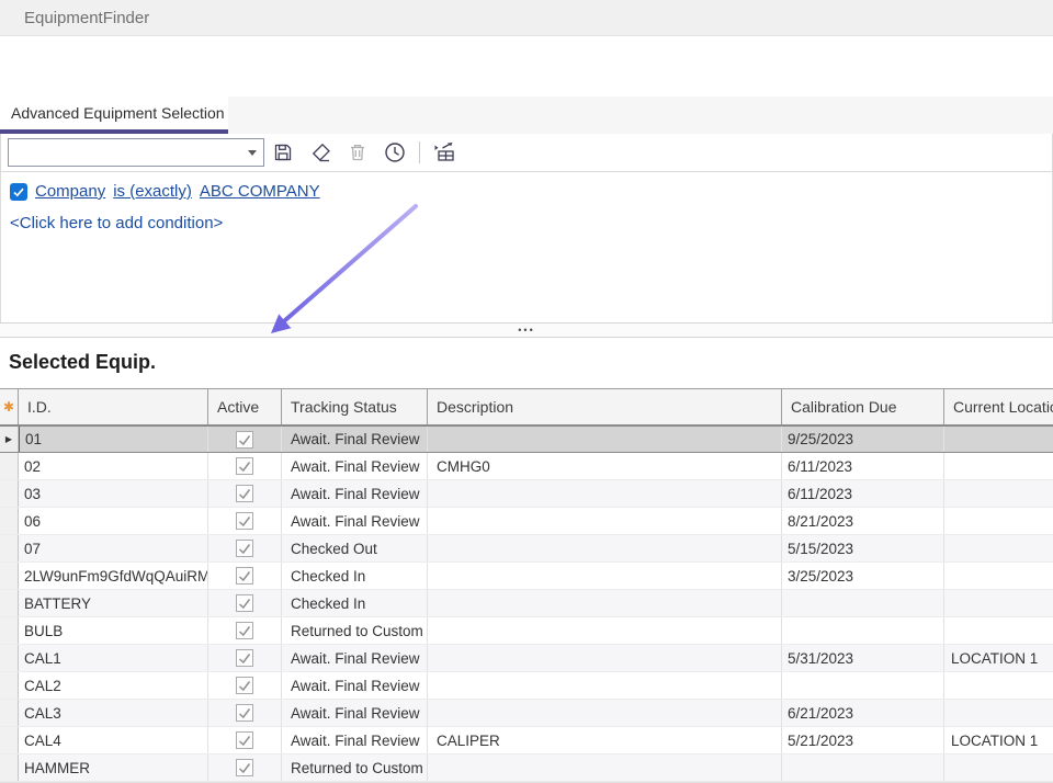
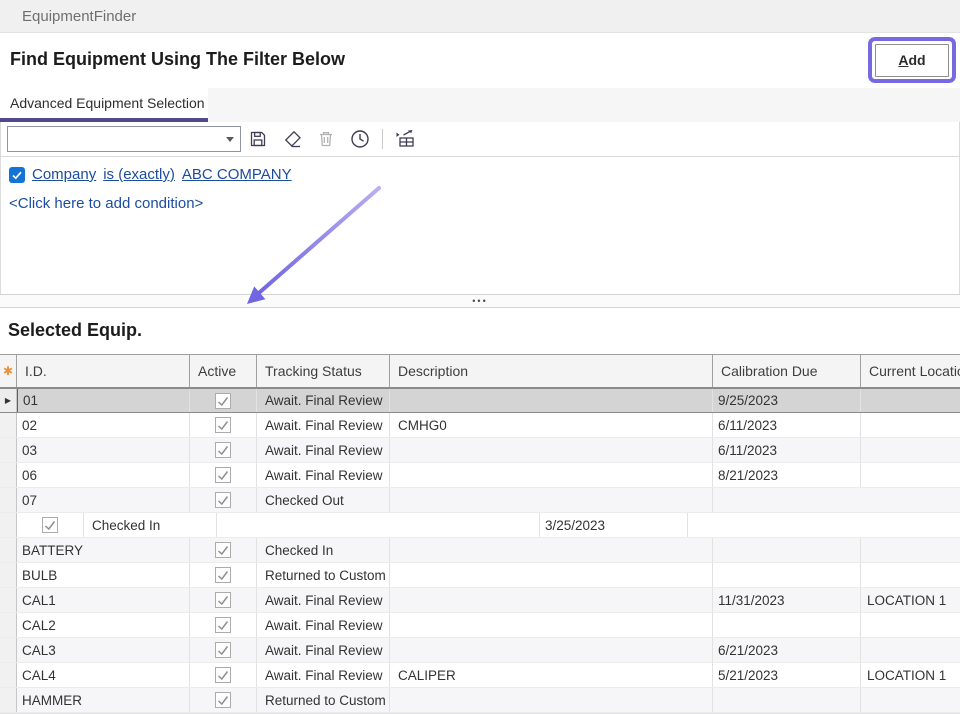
  EquipmentFinder
+ Find Equipment Using The Filter Below
+ A
+ dd
  Advanced Equipment Selection
  Company
  is (exactly)
  ABC COMPANY
  <Click here to add condition>
  •••
  Selected Equip.
  ✱
  I.D.
  Active
  Tracking Status
  Description
  Calibration Due
  Current Locati
  ▶
  01
  Await. Final Review
  9/25/2023
  02
  Await. Final Review
  CMHG0
  6/11/2023
  03
  Await. Final Review
  6/11/2023
  06
  Await. Final Review
  8/21/2023
  07
  Checked Out
- 5/15/2023
- 2LW9unFm9GfdWqQAuiRM
  Checked In
  3/25/2023
  BATTERY
  Checked In
  BULB
  Returned to Custom
  CAL1
  Await. Final Review
- 5/31/2023
+ 11/31/2023
  LOCATION 1
  CAL2
  Await. Final Review
  CAL3
  Await. Final Review
  6/21/2023
  CAL4
  Await. Final Review
  CALIPER
  5/21/2023
  LOCATION 1
  HAMMER
  Returned to Custom
